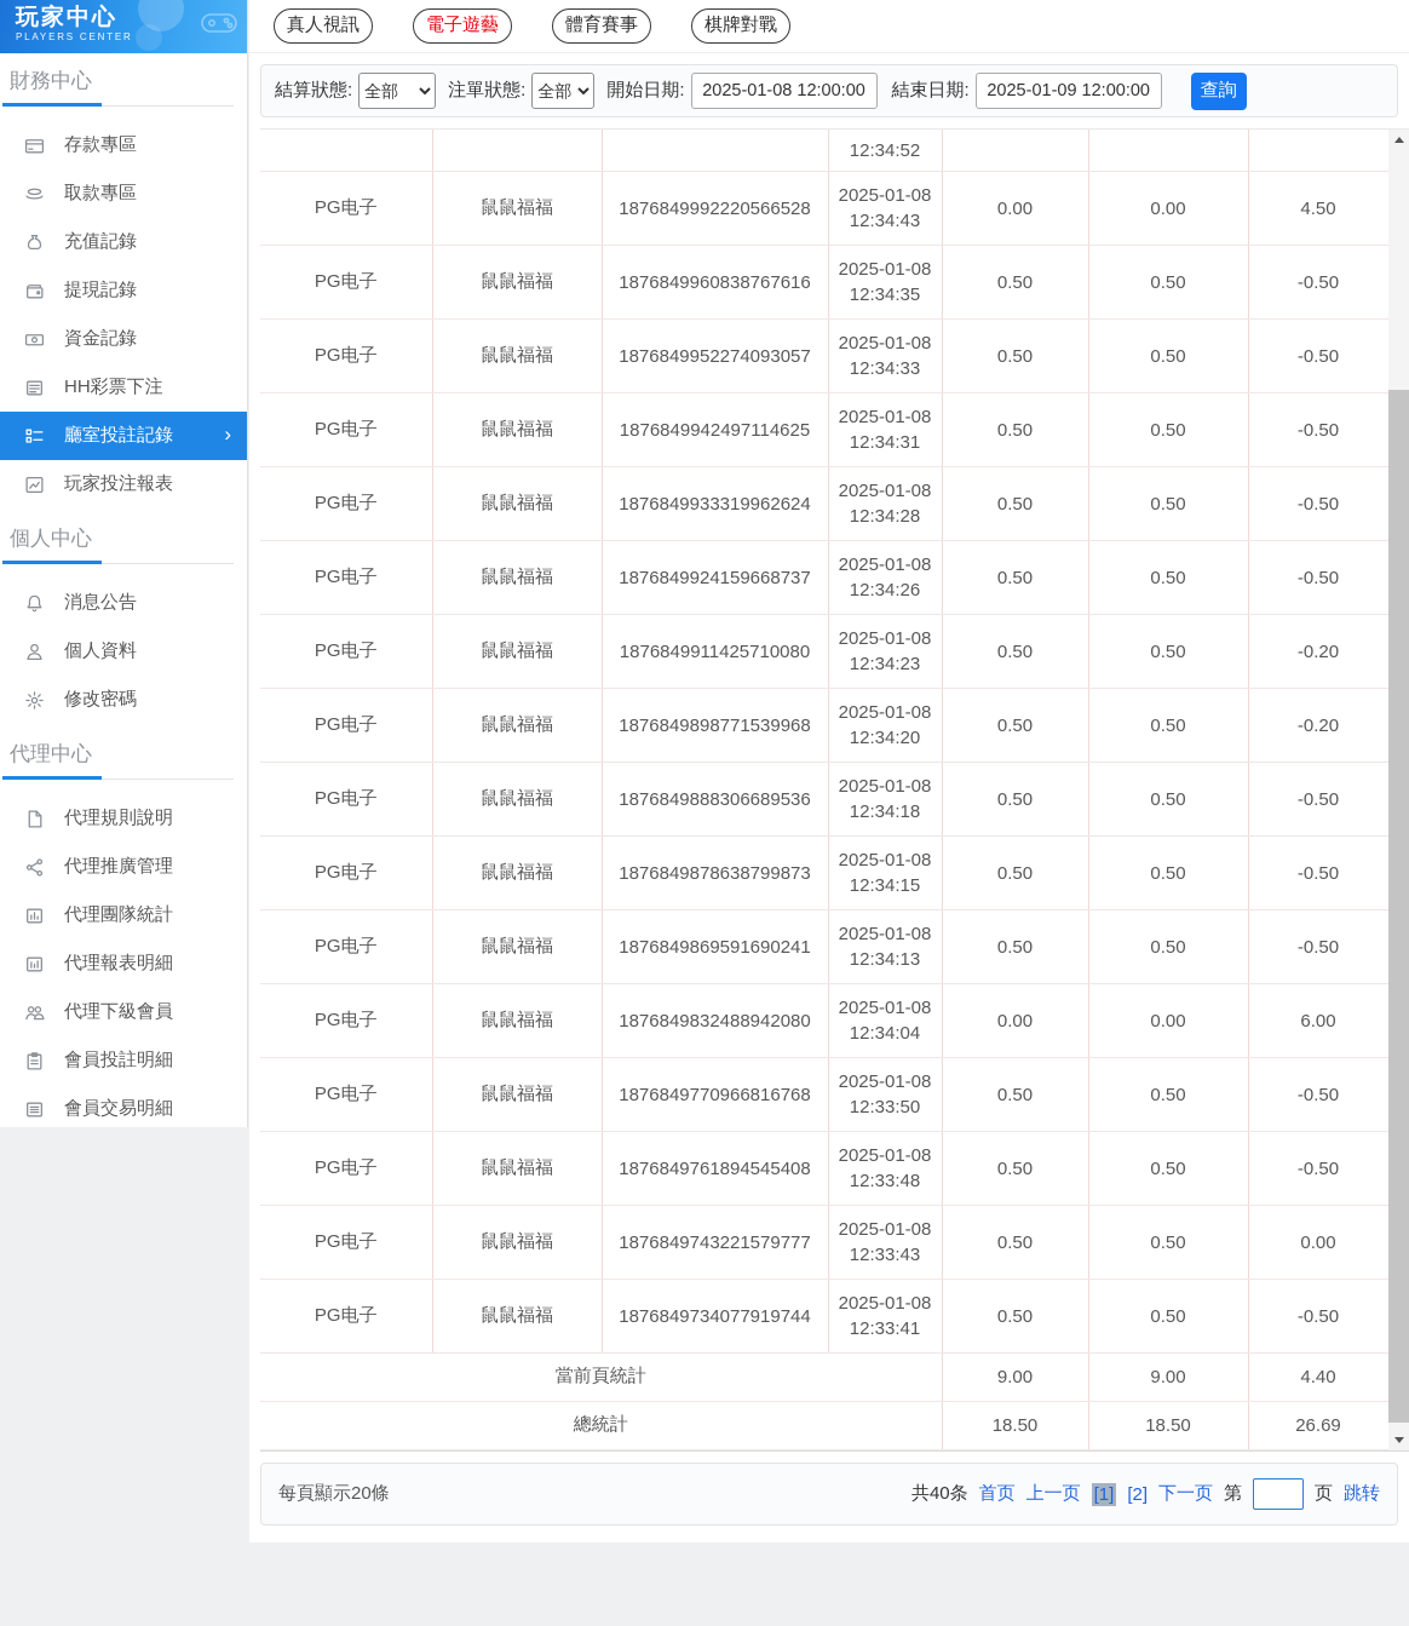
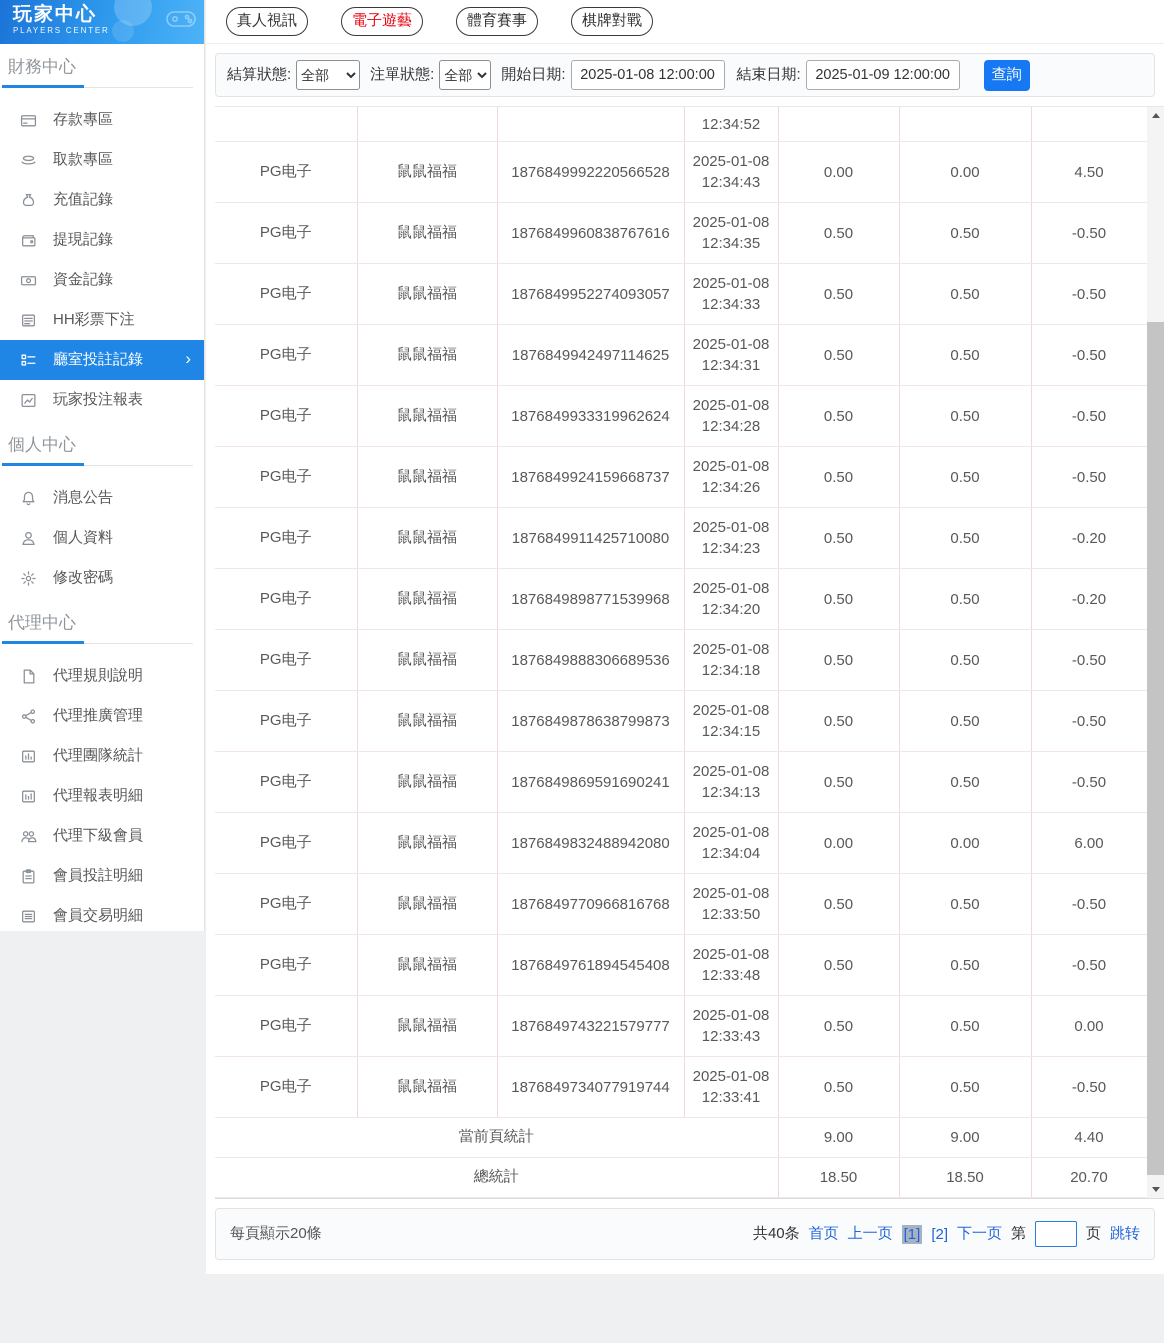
  玩家中心
  PLAYERS CENTER
  財務中心
  存款專區
  取款專區
  充值記錄
  提現記錄
  資金記錄
  HH彩票下注
  廳室投註記錄
  ›
  玩家投注報表
  個人中心
  消息公告
  個人資料
  修改密碼
  代理中心
  代理規則說明
  代理推廣管理
  代理團隊統計
  代理報表明細
  代理下級會員
  會員投註明細
  會員交易明細
  真人視訊
  電子遊藝
  體育賽事
  棋牌對戰
  結算狀態:
  全部
  注單狀態:
  全部
  開始日期:
  2025-01-08 12:00:00
  結束日期:
  2025-01-09 12:00:00
  查詢
  			12:34:52
  PG电子	鼠鼠福福	1876849992220566528	2025-01-0812:34:43	0.00	0.00	4.50
  PG电子	鼠鼠福福	1876849960838767616	2025-01-0812:34:35	0.50	0.50	-0.50
  PG电子	鼠鼠福福	1876849952274093057	2025-01-0812:34:33	0.50	0.50	-0.50
  PG电子	鼠鼠福福	1876849942497114625	2025-01-0812:34:31	0.50	0.50	-0.50
  PG电子	鼠鼠福福	1876849933319962624	2025-01-0812:34:28	0.50	0.50	-0.50
  PG电子	鼠鼠福福	1876849924159668737	2025-01-0812:34:26	0.50	0.50	-0.50
  PG电子	鼠鼠福福	1876849911425710080	2025-01-0812:34:23	0.50	0.50	-0.20
  PG电子	鼠鼠福福	1876849898771539968	2025-01-0812:34:20	0.50	0.50	-0.20
  PG电子	鼠鼠福福	1876849888306689536	2025-01-0812:34:18	0.50	0.50	-0.50
  PG电子	鼠鼠福福	1876849878638799873	2025-01-0812:34:15	0.50	0.50	-0.50
  PG电子	鼠鼠福福	1876849869591690241	2025-01-0812:34:13	0.50	0.50	-0.50
  PG电子	鼠鼠福福	1876849832488942080	2025-01-0812:34:04	0.00	0.00	6.00
  PG电子	鼠鼠福福	1876849770966816768	2025-01-0812:33:50	0.50	0.50	-0.50
  PG电子	鼠鼠福福	1876849761894545408	2025-01-0812:33:48	0.50	0.50	-0.50
  PG电子	鼠鼠福福	1876849743221579777	2025-01-0812:33:43	0.50	0.50	0.00
  PG电子	鼠鼠福福	1876849734077919744	2025-01-0812:33:41	0.50	0.50	-0.50
  當前頁統計	9.00	9.00	4.40
- 總統計	18.50	18.50	26.69
+ 總統計	18.50	18.50	20.70
  每頁顯示20條
  共40条
  首页
  上一页
  [1]
  [2]
  下一页
  第
  页
  跳转
